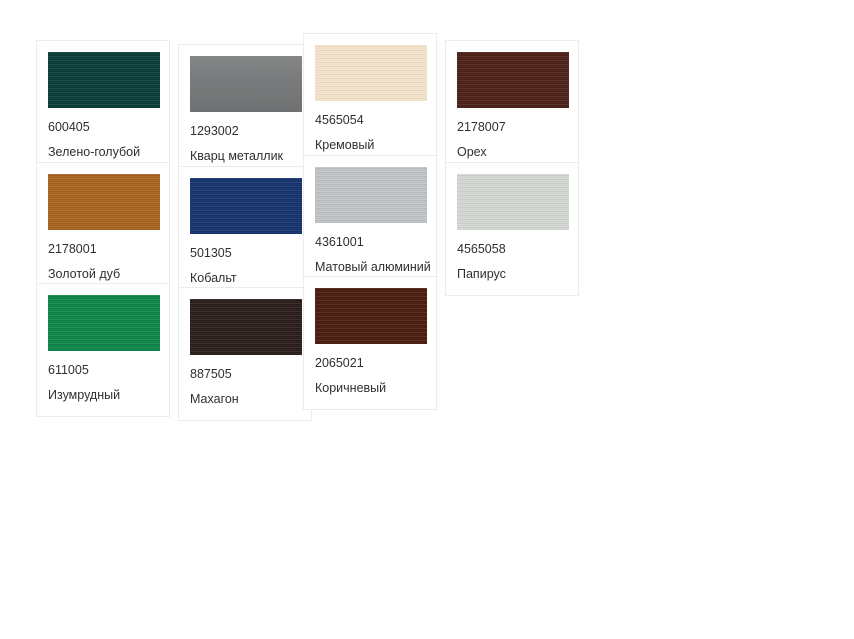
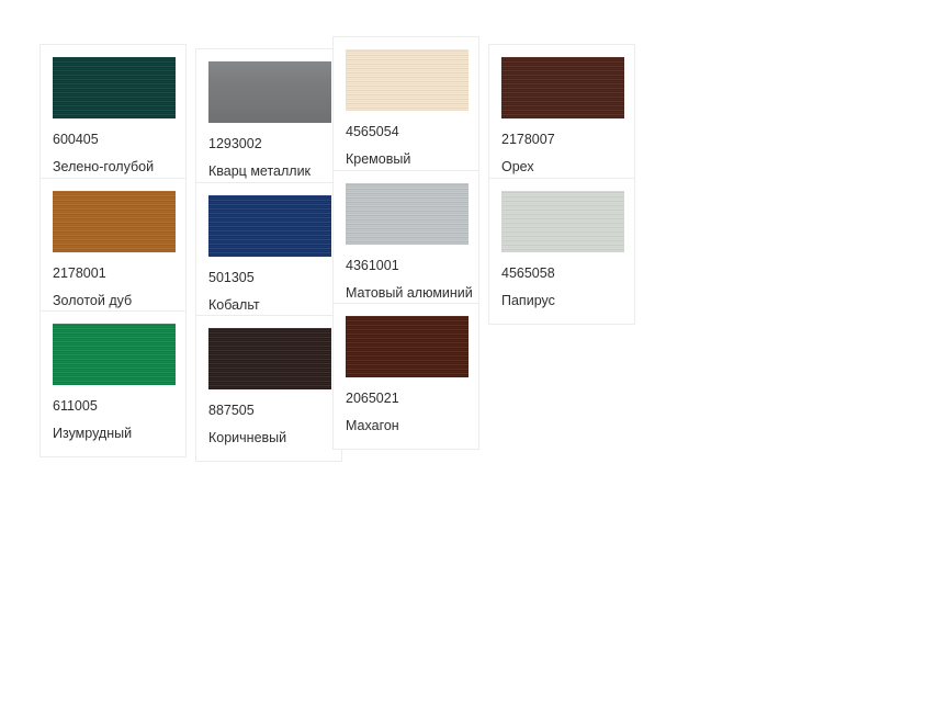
  600405
  Зелено-голубой
  2178001
  Золотой дуб
  611005
  Изумрудный
  1293002
  Кварц металлик
  501305
  Кобальт
  887505
- Махагон
+ Коричневый
  4565054
  Кремовый
  4361001
  Матовый алюминий
  2065021
- Коричневый
+ Махагон
  2178007
  Орех
  4565058
  Папирус
